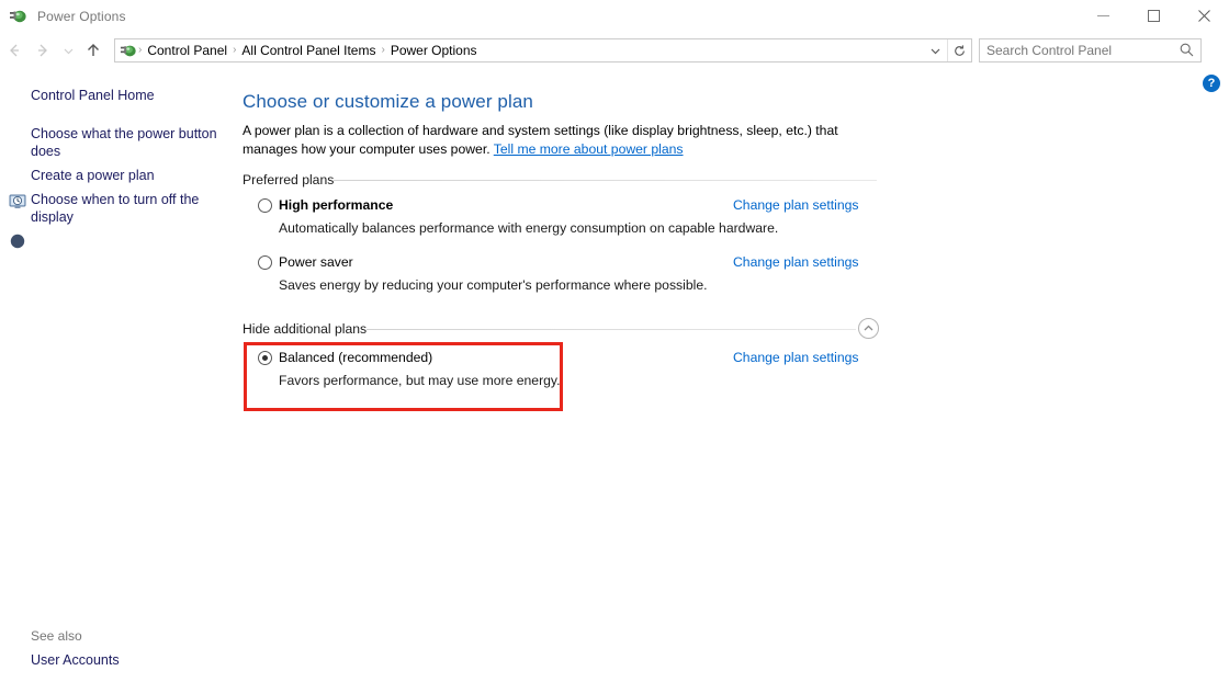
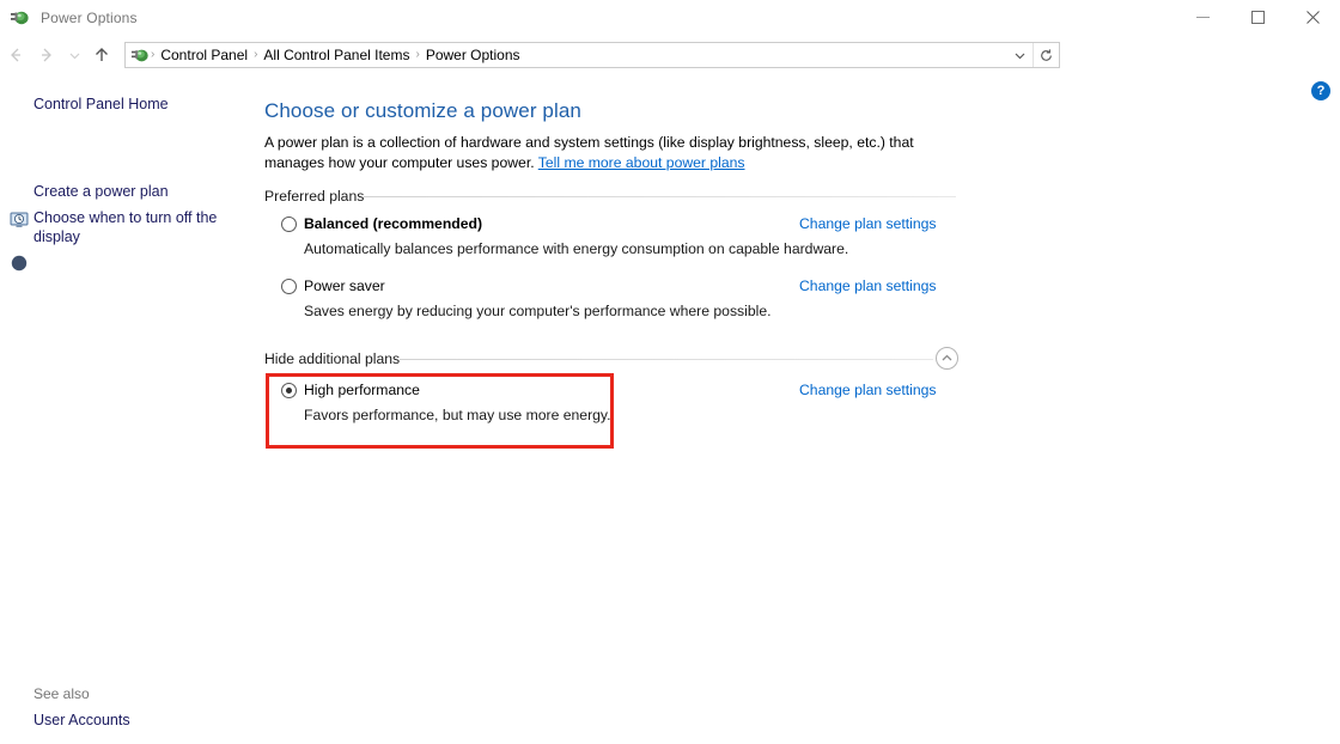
  Power Options
  ›
  Control Panel
  ›
  All Control Panel Items
  ›
  Power Options
- Search Control Panel
  Control Panel Home
- Choose what the power button does
  Create a power plan
  Choose when to turn off the display
  See also
  User Accounts
  ?
  Choose or customize a power plan
  A power plan is a collection of hardware and system settings (like display brightness, sleep, etc.) that manages how your computer uses power. Tell me more about power plans
  Preferred plans
- High performance
+ Balanced (recommended)
  Automatically balances performance with energy consumption on capable hardware.
  Change plan settings
  Power saver
  Saves energy by reducing your computer's performance where possible.
  Change plan settings
  Hide additional plans
- Balanced (recommended)
+ High performance
  Favors performance, but may use more energy.
  Change plan settings
